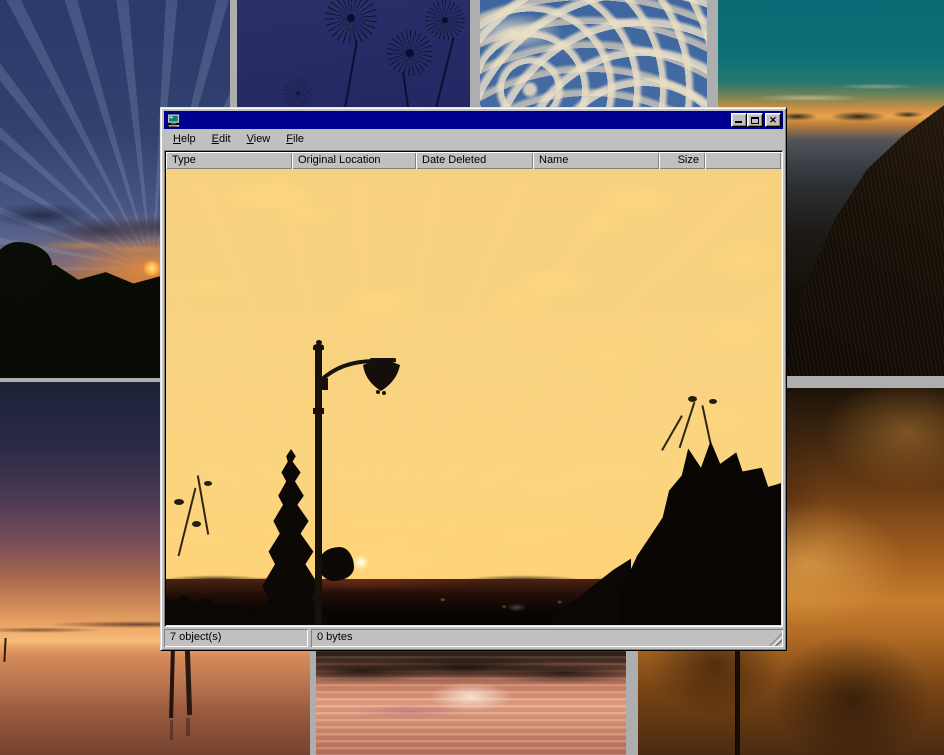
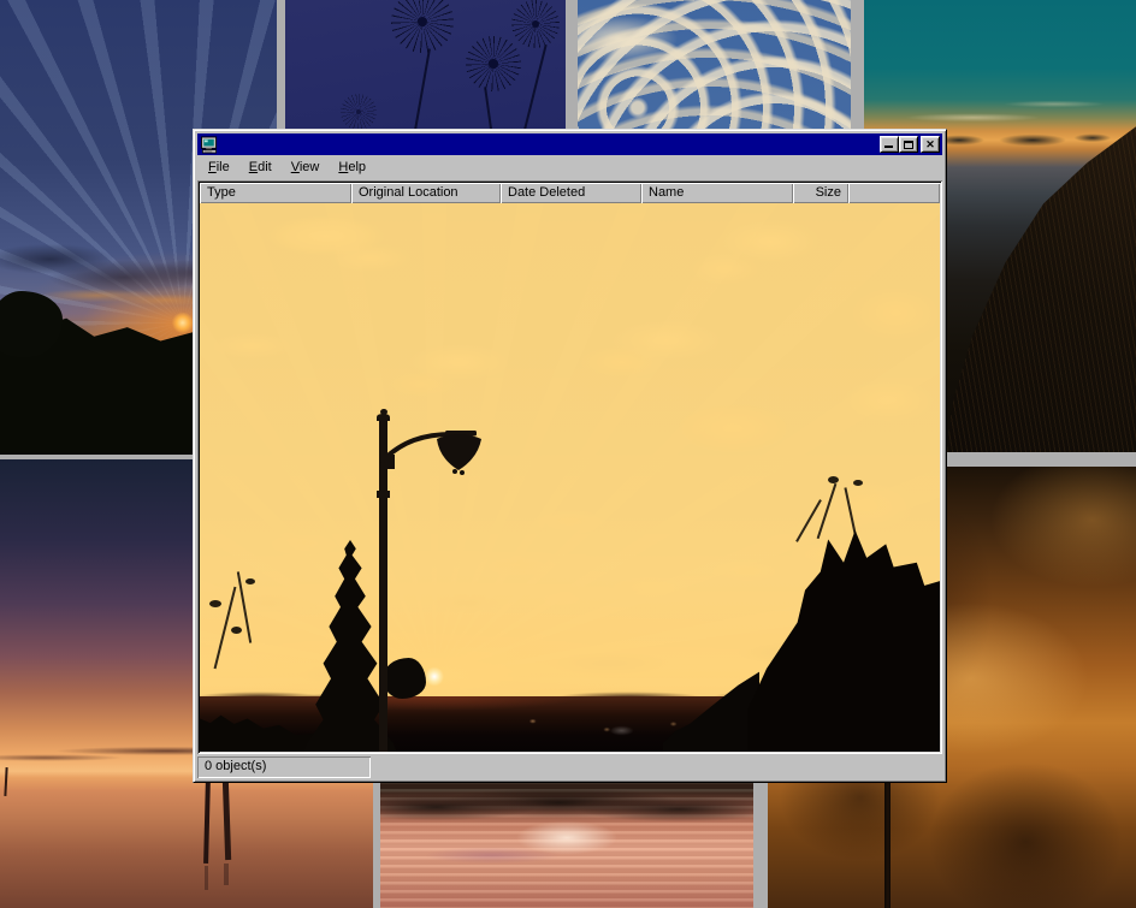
  ✕
- Help
+ File
  Edit
  View
- File
+ Help
  Type
  Original Location
  Date Deleted
  Name
  Size
- 7 object(s)
+ 0 object(s)
- 0 bytes
